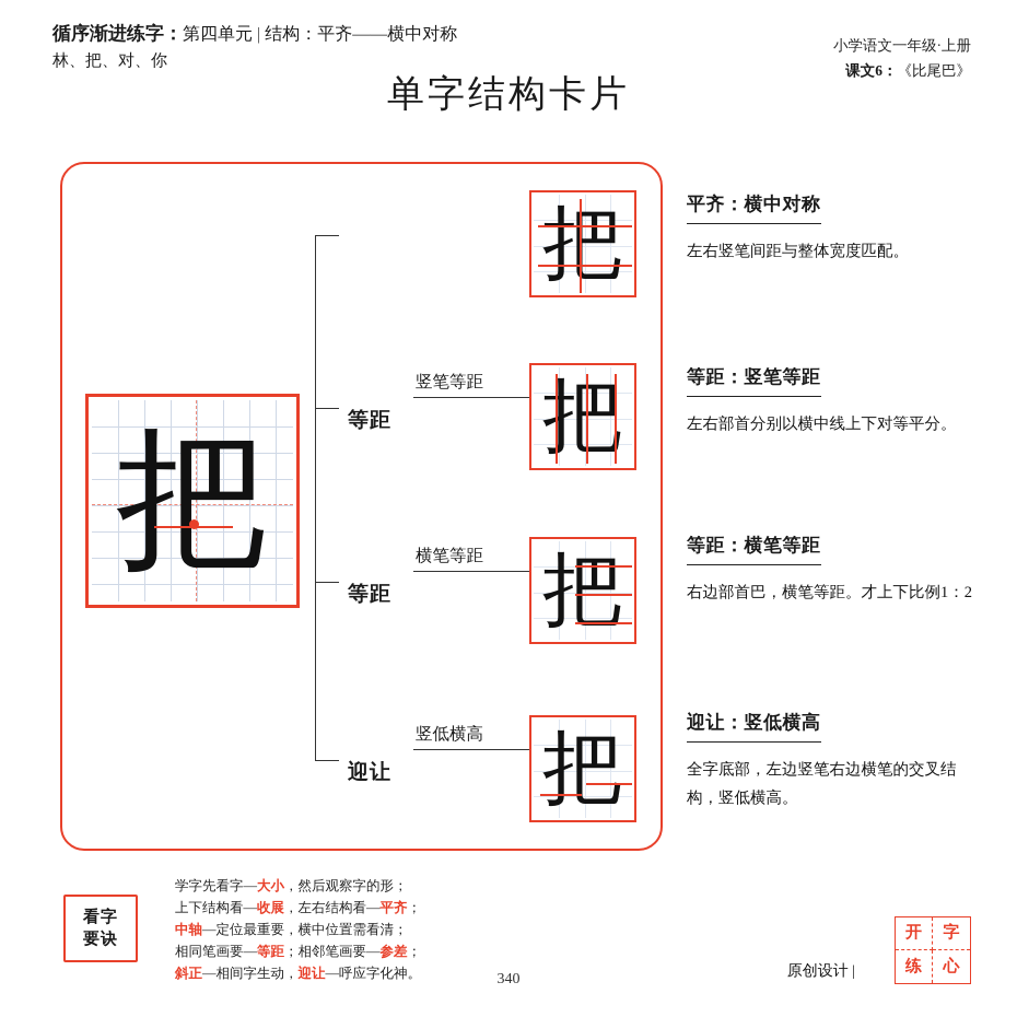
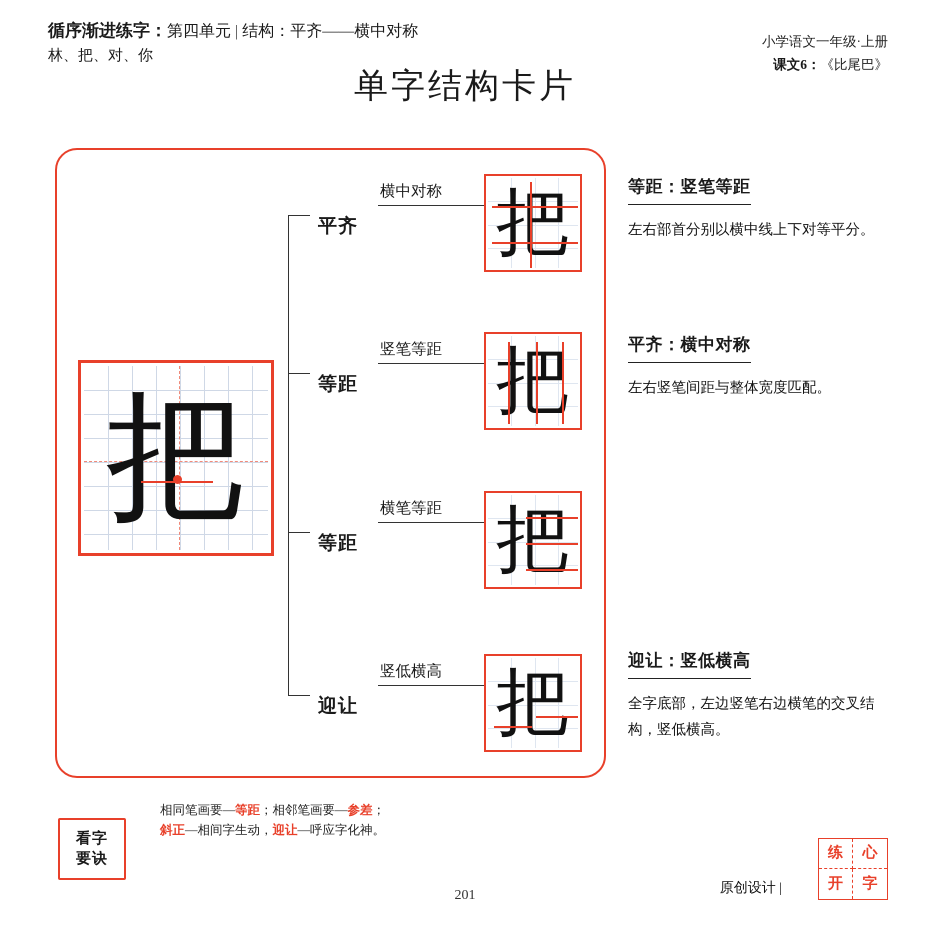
  循序渐进练字：第四单元 | 结构：平齐——横中对称
  林、把、对、你
  小学语文一年级·上册
  课文6：《比尾巴》
  单字结构卡片
  把
+ 平齐
+ 横中对称
  把
  等距
  竖笔等距
  把
  等距
  横笔等距
  把
  迎让
  竖低横高
  把
- 平齐：横中对称
+ 等距：竖笔等距
- 左右竖笔间距与整体宽度匹配。
+ 左右部首分别以横中线上下对等平分。
- 等距：竖笔等距
+ 平齐：横中对称
- 左右部首分别以横中线上下对等平分。
+ 左右竖笔间距与整体宽度匹配。
- 等距：横笔等距
- 右边部首巴，横笔等距。才上下比例1：2
  迎让：竖低横高
  全字底部，左边竖笔右边横笔的交叉结构，竖低横高。
  看字
  要诀
- 学字先看字—大小，然后观察字的形；
- 上下结构看—收展，左右结构看—平齐；
- 中轴—定位最重要，横中位置需看清；
  相同笔画要—等距；相邻笔画要—参差；
  斜正—相间字生动，迎让—呼应字化神。
- 340
+ 201
  原创设计 |
- 开
+ 练
- 字
+ 心
- 练
+ 开
- 心
+ 字
